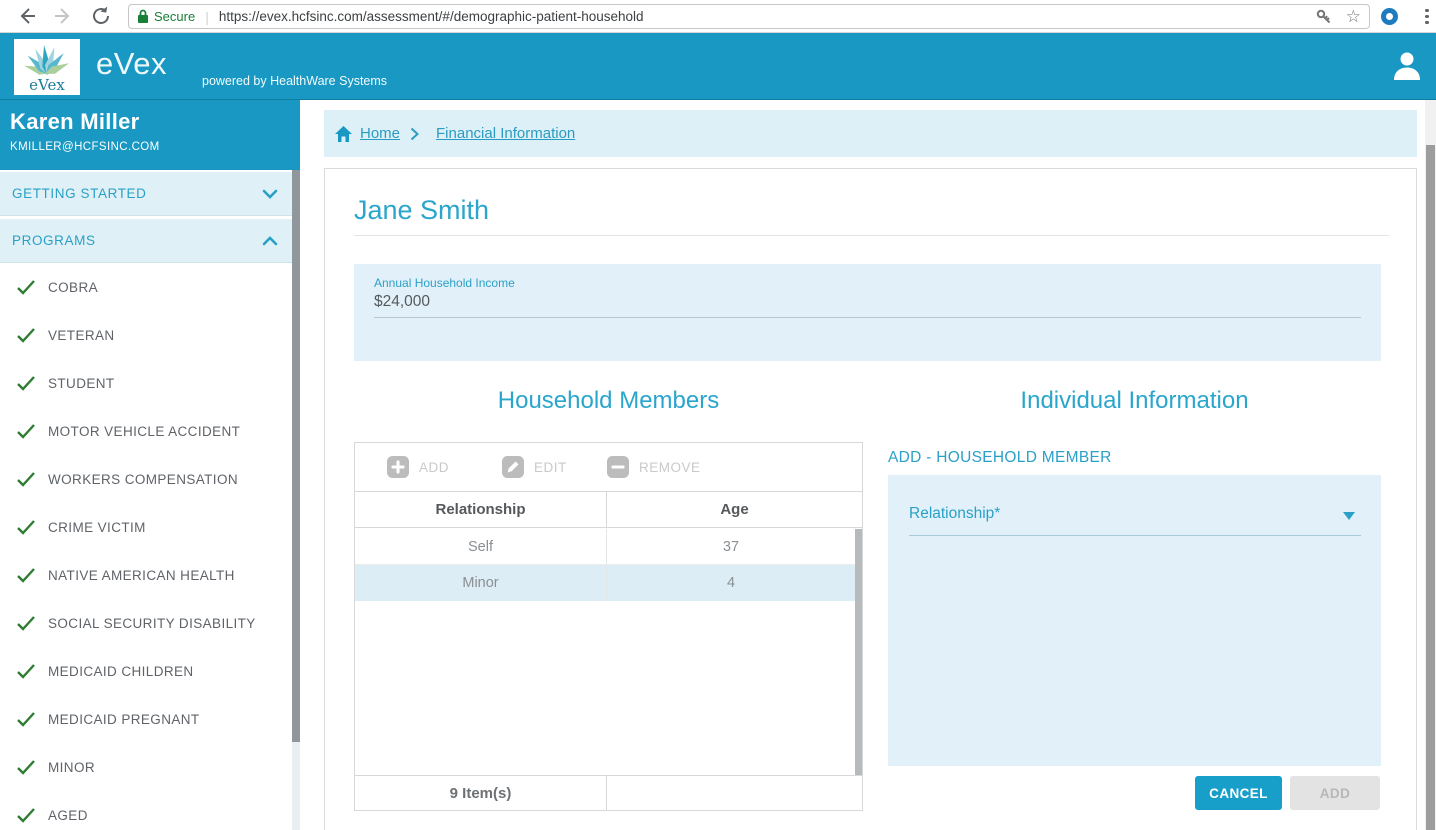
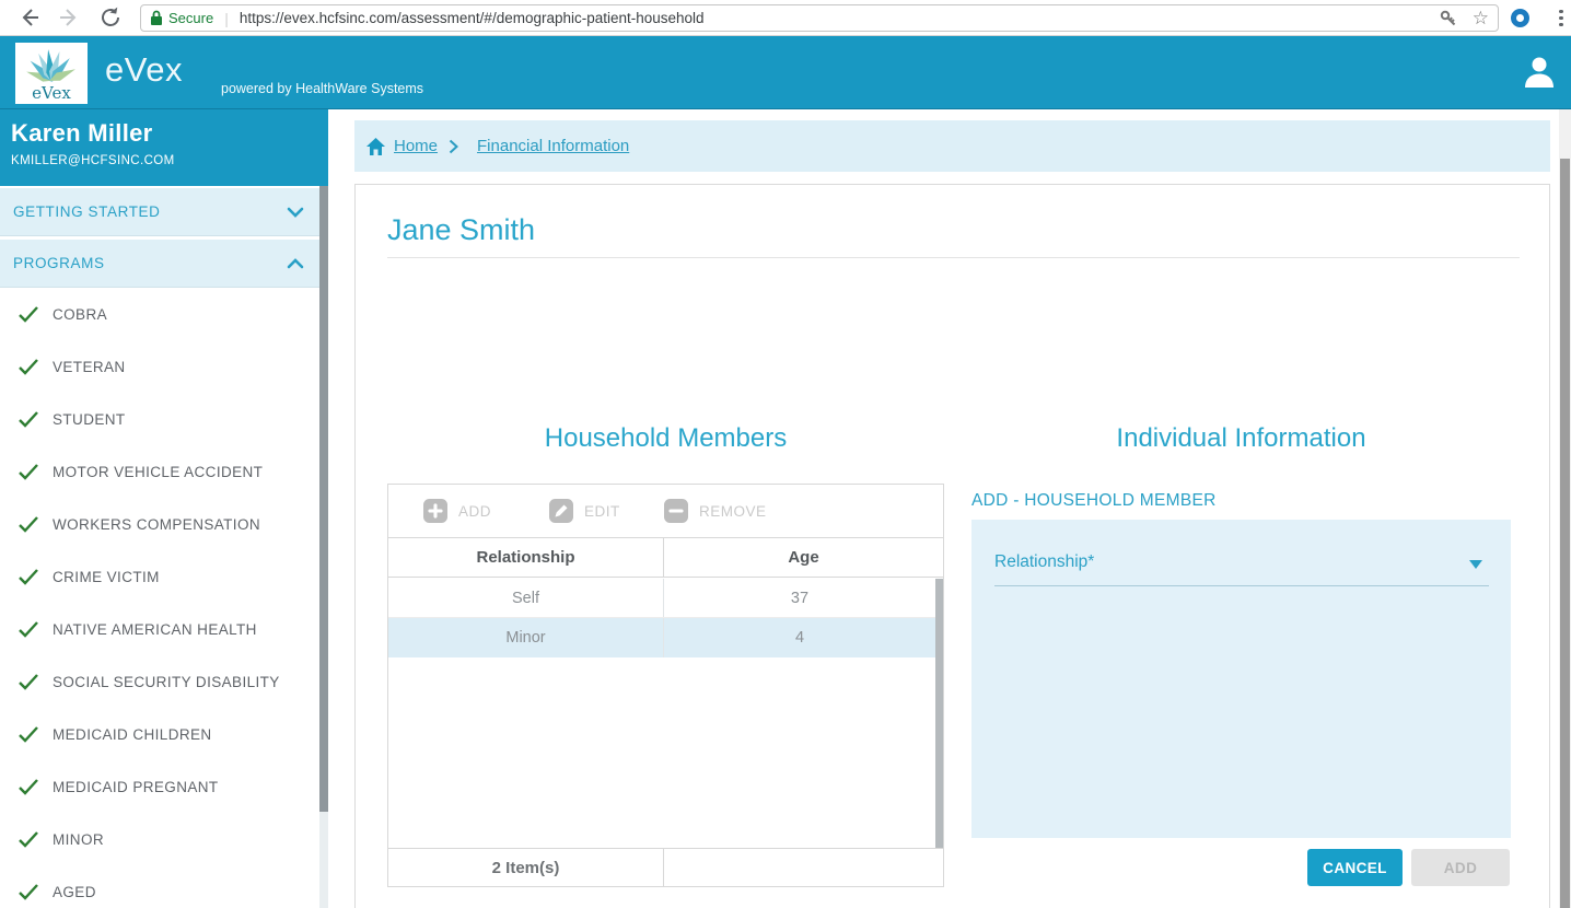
  Secure
  |
  https://evex.hcfsinc.com/assessment/#/demographic-patient-household
  ☆
  eVex
  eVex
  powered by HealthWare Systems
  Karen Miller
  KMILLER@HCFSINC.COM
  GETTING STARTED
  PROGRAMS
  COBRA
  VETERAN
  STUDENT
  MOTOR VEHICLE ACCIDENT
  WORKERS COMPENSATION
  CRIME VICTIM
  NATIVE AMERICAN HEALTH
  SOCIAL SECURITY DISABILITY
  MEDICAID CHILDREN
  MEDICAID PREGNANT
  MINOR
  AGED
  Home
  Financial Information
  Jane Smith
- Annual Household Income
- $24,000
  Household Members
  Individual Information
  ADD
  EDIT
  REMOVE
  Relationship
  Age
  Self
  37
  Minor
  4
- 9 Item(s)
+ 2 Item(s)
  ADD - HOUSEHOLD MEMBER
  Relationship*
  CANCEL
  ADD
